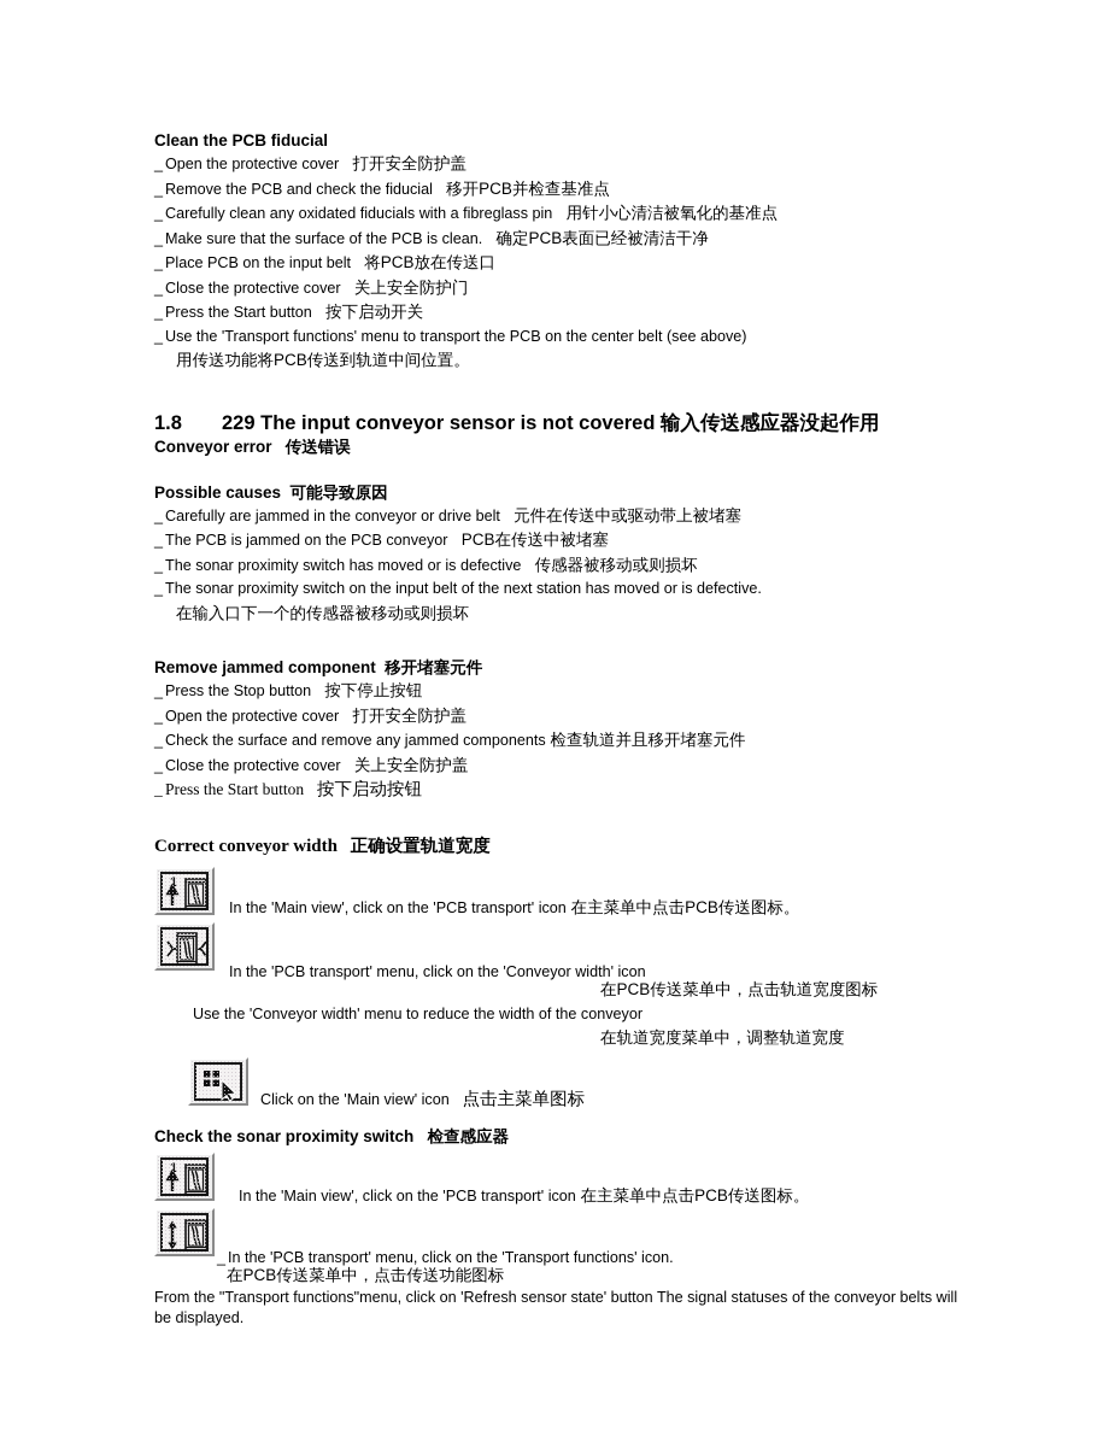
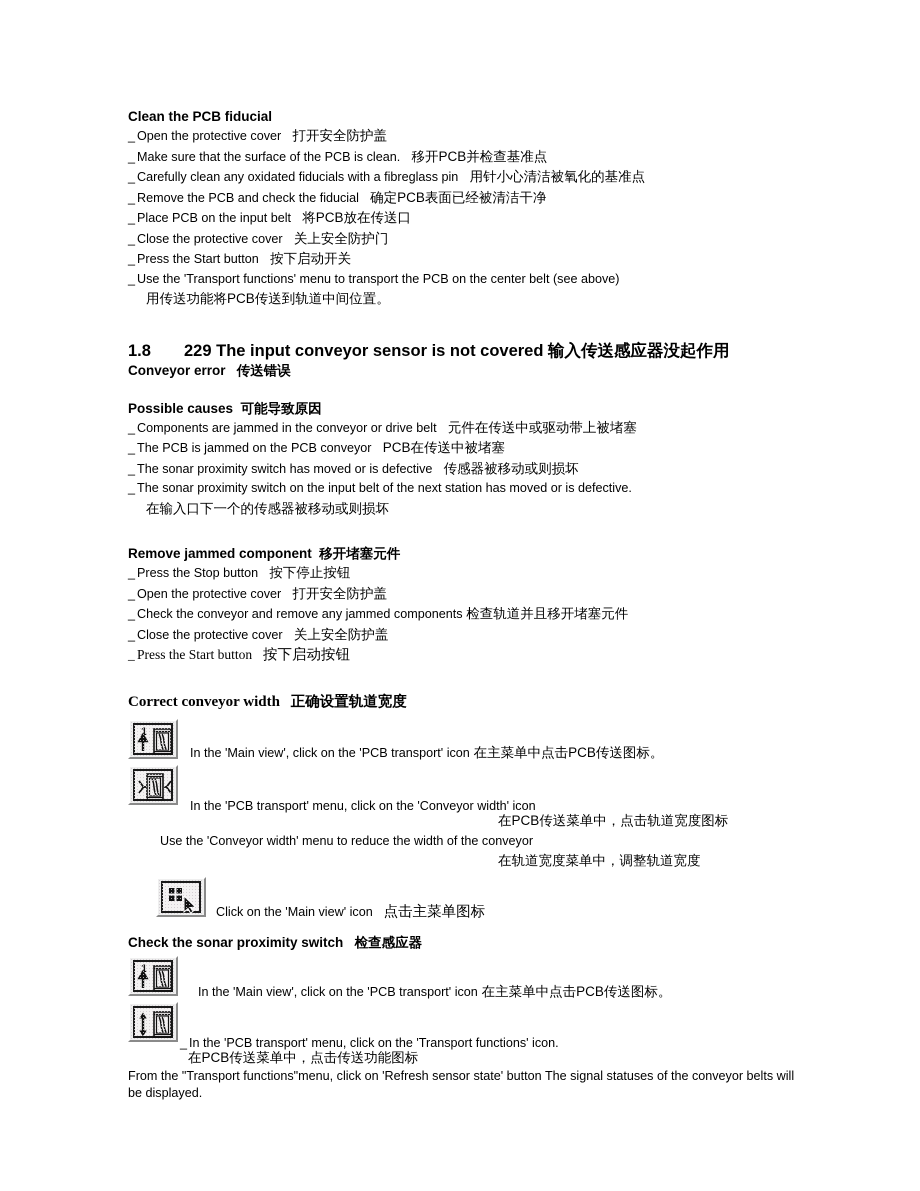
  Clean the PCB fiducial
  _ Open the protective cover 打开安全防护盖
- _ Remove the PCB and check the fiducial 移开PCB并检查基准点
+ _ Make sure that the surface of the PCB is clean. 移开PCB并检查基准点
  _ Carefully clean any oxidated fiducials with a fibreglass pin 用针小心清洁被氧化的基准点
- _ Make sure that the surface of the PCB is clean. 确定PCB表面已经被清洁干净
+ _ Remove the PCB and check the fiducial 确定PCB表面已经被清洁干净
  _ Place PCB on the input belt 将PCB放在传送口
  _ Close the protective cover 关上安全防护门
  _ Press the Start button 按下启动开关
  _ Use the 'Transport functions' menu to transport the PCB on the center belt (see above)
  用传送功能将PCB传送到轨道中间位置。
  1.8 229 The input conveyor sensor is not covered 输入传送感应器没起作用
  Conveyor error 传送错误
  Possible causes 可能导致原因
- _ Carefully are jammed in the conveyor or drive belt 元件在传送中或驱动带上被堵塞
+ _ Components are jammed in the conveyor or drive belt 元件在传送中或驱动带上被堵塞
  _ The PCB is jammed on the PCB conveyor PCB在传送中被堵塞
  _ The sonar proximity switch has moved or is defective 传感器被移动或则损坏
  _ The sonar proximity switch on the input belt of the next station has moved or is defective.
  在输入口下一个的传感器被移动或则损坏
  Remove jammed component 移开堵塞元件
  _ Press the Stop button 按下停止按钮
  _ Open the protective cover 打开安全防护盖
- _ Check the surface and remove any jammed components 检查轨道并且移开堵塞元件
+ _ Check the conveyor and remove any jammed components 检查轨道并且移开堵塞元件
  _ Close the protective cover 关上安全防护盖
  _ Press the Start button 按下启动按钮
  Correct conveyor width 正确设置轨道宽度
  1
  In the 'Main view', click on the 'PCB transport' icon 在主菜单中点击PCB传送图标。
  In the 'PCB transport' menu, click on the 'Conveyor width' icon
  在PCB传送菜单中，点击轨道宽度图标
  Use the 'Conveyor width' menu to reduce the width of the conveyor
  在轨道宽度菜单中，调整轨道宽度
  Click on the 'Main view' icon 点击主菜单图标
  Check the sonar proximity switch 检查感应器
  1
  In the 'Main view', click on the 'PCB transport' icon 在主菜单中点击PCB传送图标。
  _ In the 'PCB transport' menu, click on the 'Transport functions' icon.
  在PCB传送菜单中，点击传送功能图标
  From the "Transport functions"menu, click on 'Refresh sensor state' button The signal statuses of the conveyor belts will be displayed.
